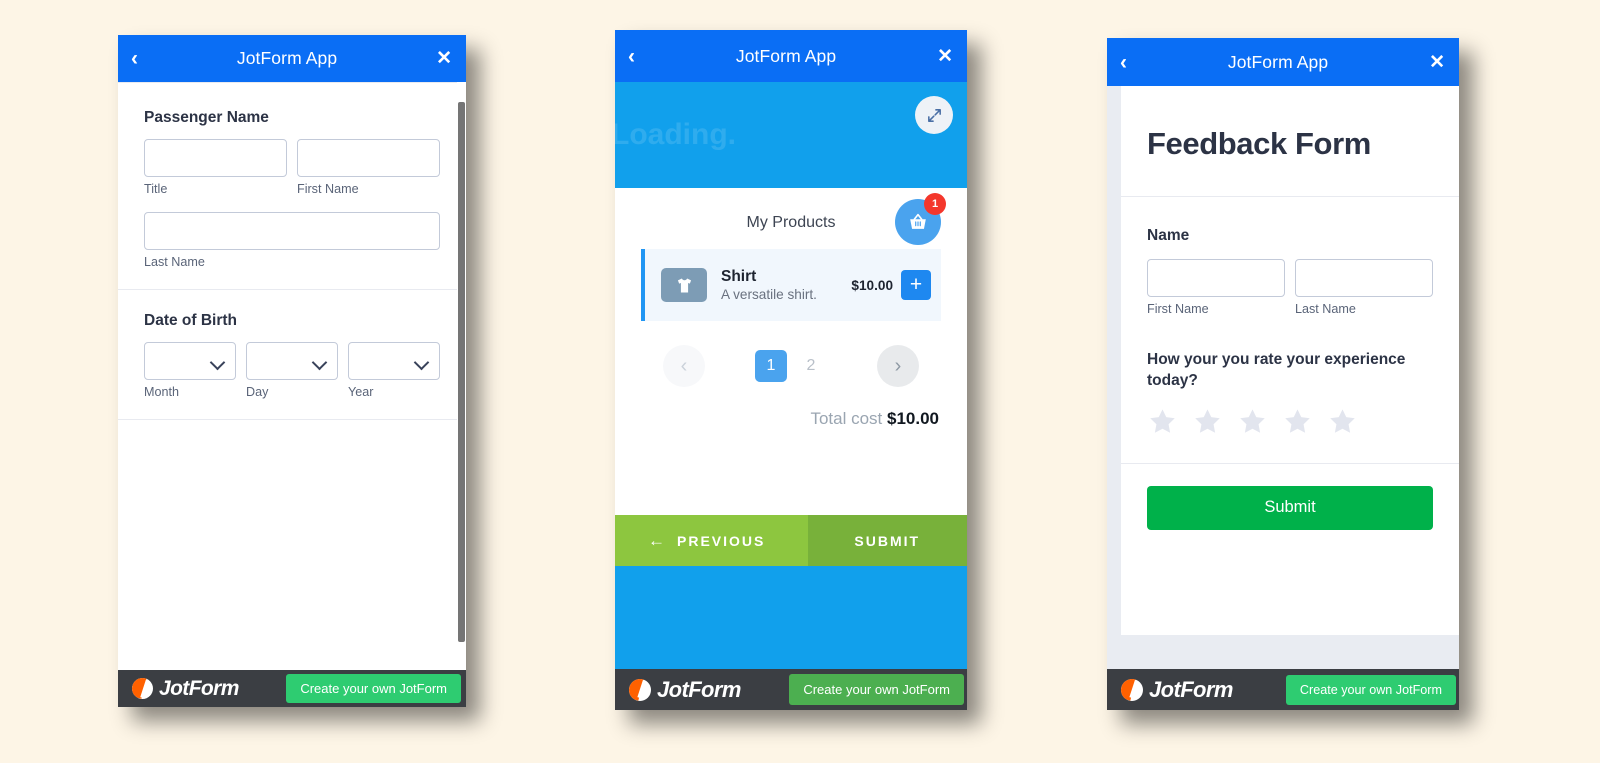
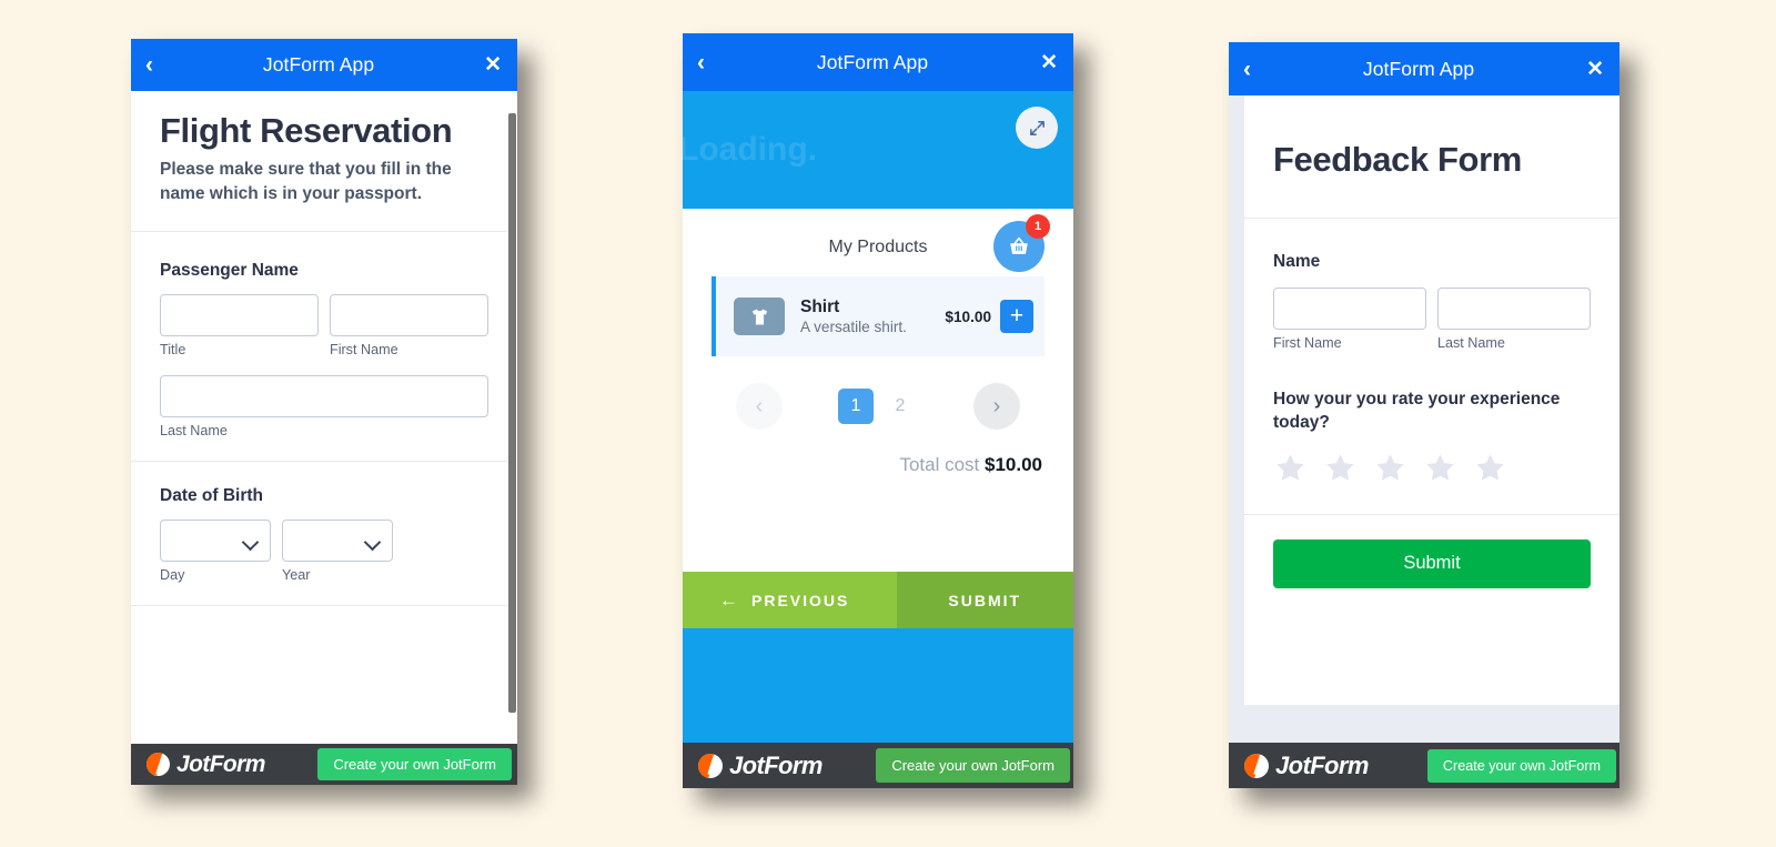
  ‹
  JotForm App
  ✕
+ Flight Reservation
+ Please make sure that you fill in the name which is in your passport.
  Passenger Name
  Title
  First Name
  Last Name
  Date of Birth
- Month
  Day
  Year
  JotForm
  Create your own JotForm
  ‹
  JotForm App
  ✕
  Loading.
  My Products
  1
  Shirt
  A versatile shirt.
  $10.00
  +
  ‹
  1
  2
  ›
  Total cost $10.00
  ←
  PREVIOUS
  SUBMIT
  JotForm
  Create your own JotForm
  ‹
  JotForm App
  ✕
  Feedback Form
  Name
  First Name
  Last Name
  How your you rate your experience today?
  Submit
  JotForm
  Create your own JotForm
